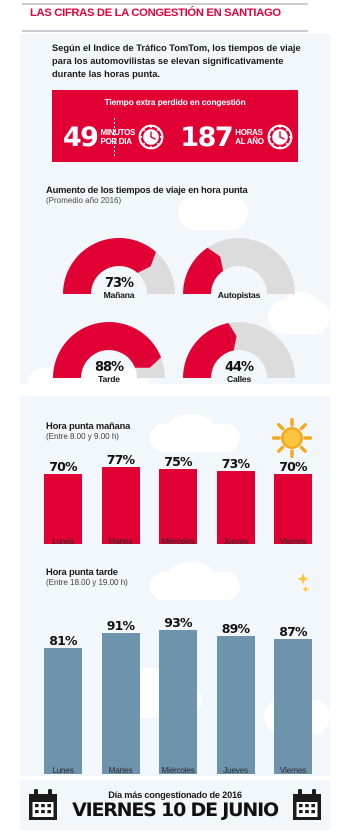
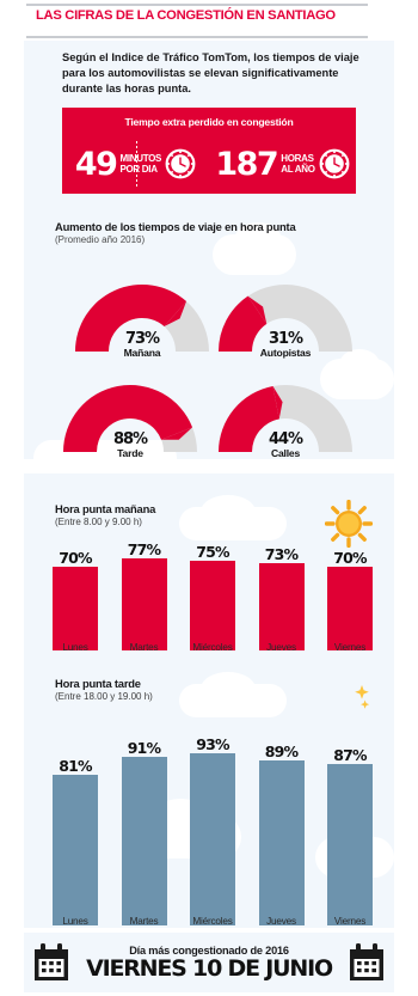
  LAS CIFRAS DE LA CONGESTIÓN EN SANTIAGO
  Según el Indice de Tráfico TomTom, los tiempos de viaje para los automovilistas se elevan significativamente durante las horas punta.
  Tiempo extra perdido en congestión
  49
  MINUTOS
  PO DIA
  187
  HORAS
  AL AÑO
  Aumento de los tiempos de viaje en hora punta
  (Promedio año 2016)
  73%
  Mañana
+ 31%
  Autopistas
  88%
  Tarde
  44%
  Calles
  Hora punta mañana
  (Entre 8.00 y 9.00 h)
  70%
  77%
  75%
  73%
  70%
  Lunes
  Martes
  Miércoles
  Jueves
  Viernes
  Hora punta tarde
  (Entre 18.00 y 19.00 h)
  81%
  91%
  93%
  89%
  87%
  Lunes
  Martes
  Miércoles
  Jueves
  Viernes
  Día más congestionado de 2016
  VIERNES 10 DE JUNIO
